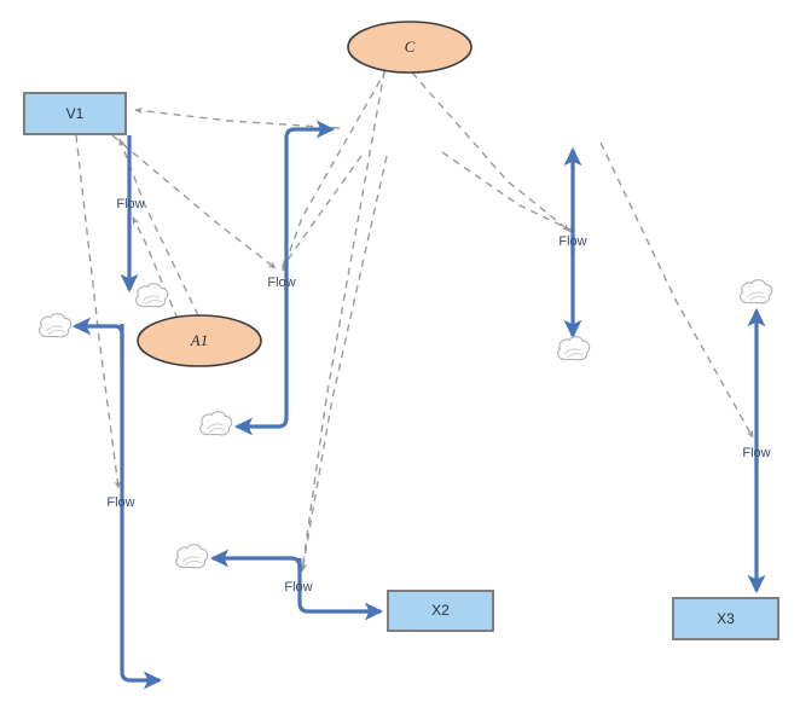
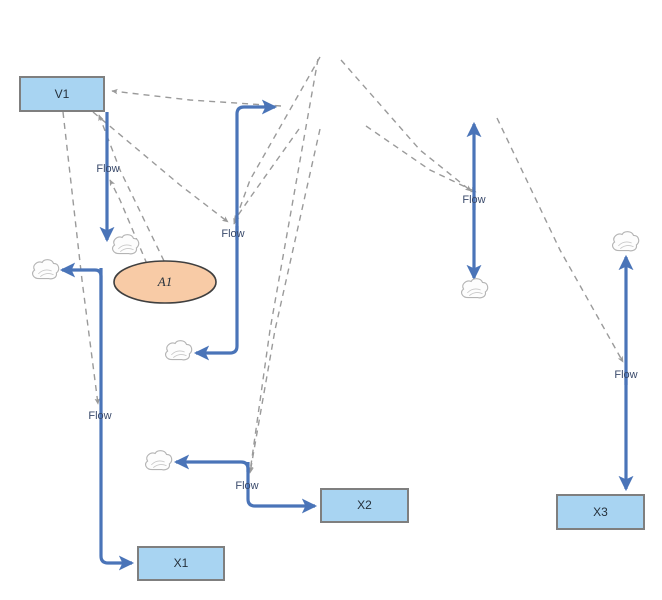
  V1
+ X1
  X2
  X3
- C
  A1
  Flow
  Flow
  Flow
  Flow
  Flow
  Flow
